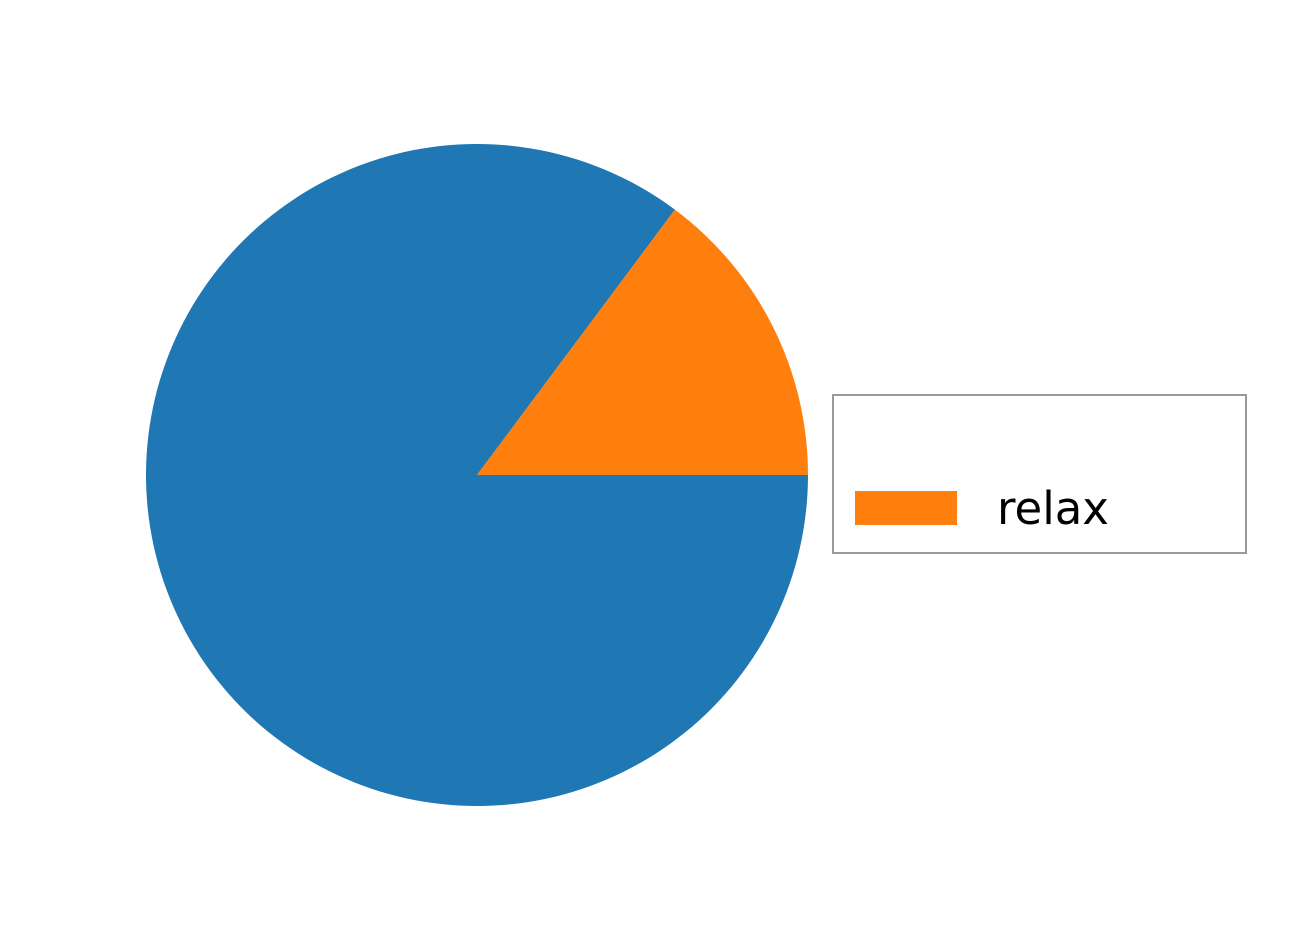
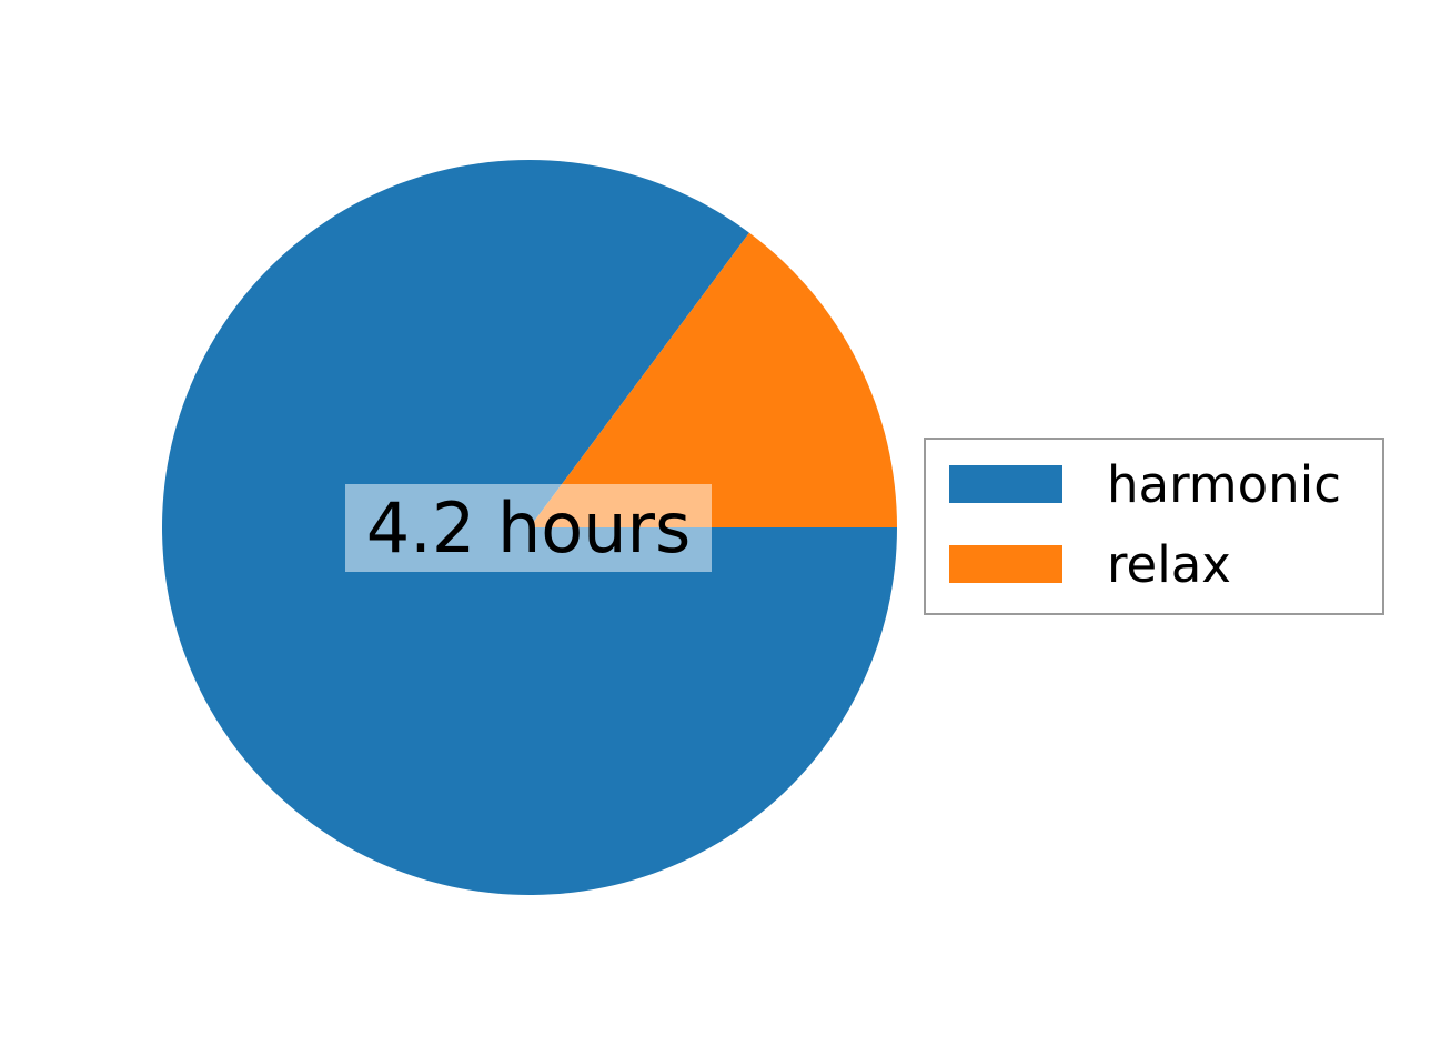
+ 4.2 hours
+ harmonic
  relax
